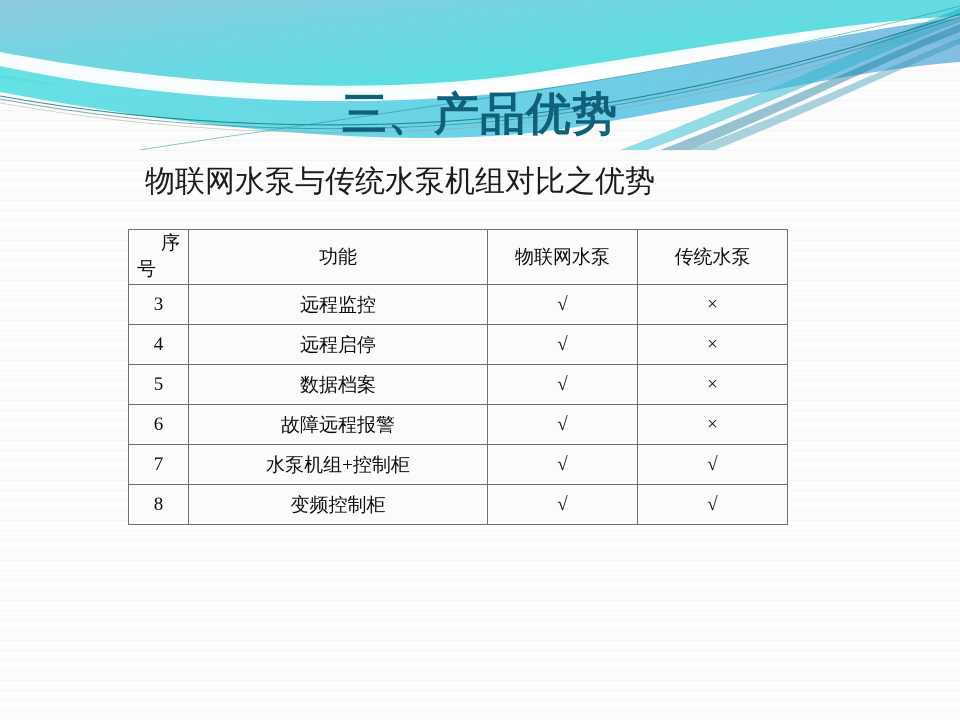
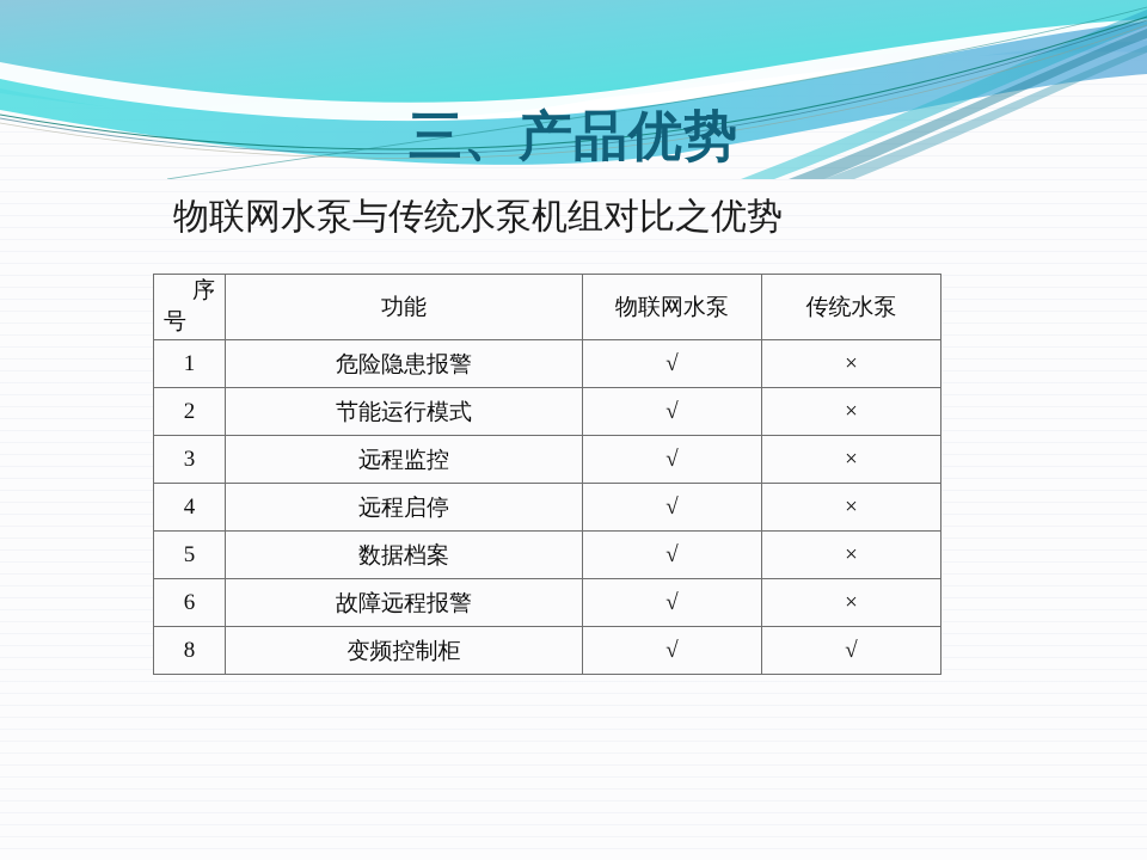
  三、产品优势
  物联网水泵与传统水泵机组对比之优势
  序 号	功能	物联网水泵	传统水泵
+ 1	危险隐患报警	√	×
+ 2	节能运行模式	√	×
  3	远程监控	√	×
  4	远程启停	√	×
  5	数据档案	√	×
  6	故障远程报警	√	×
- 7	水泵机组+控制柜	√	√
  8	变频控制柜	√	√
